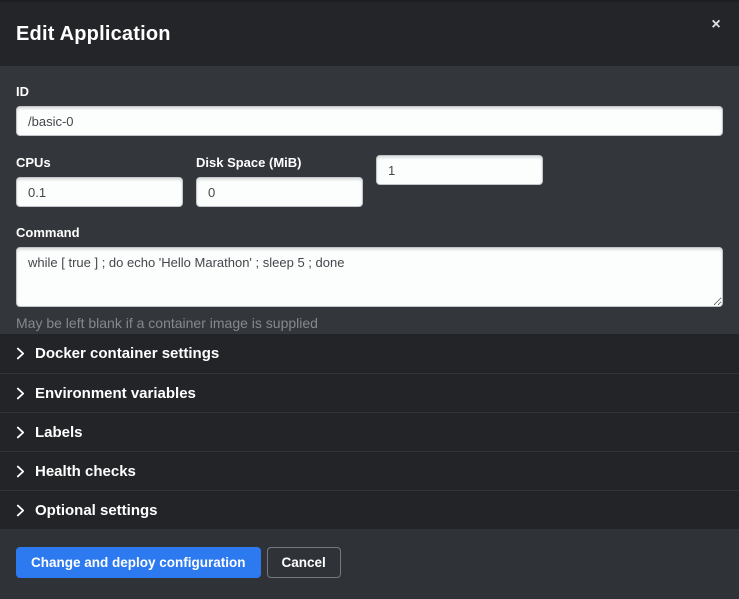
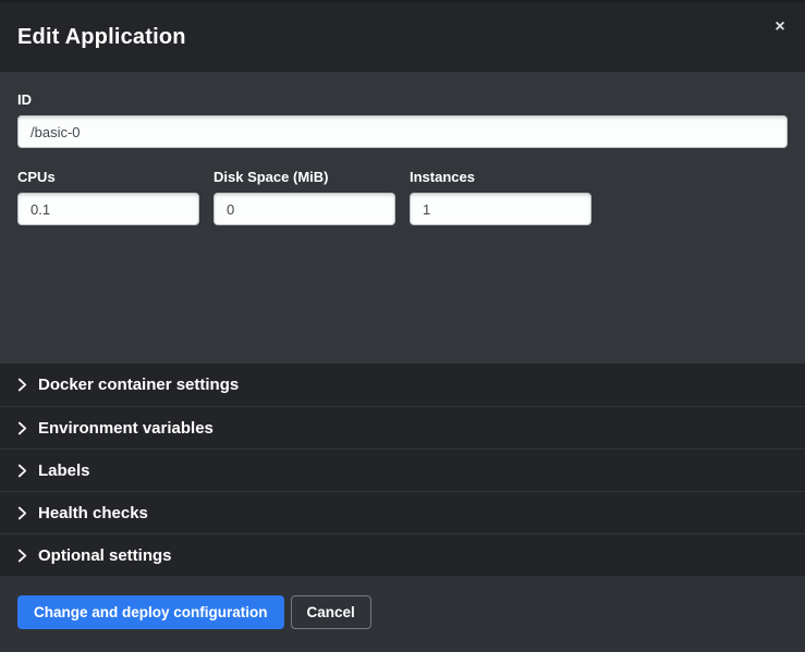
  Edit Application
  ×
  ID
  /basic-0
  CPUs
  0.1
  Disk Space (MiB)
  0
+ Instances
  1
- Command
- while [ true ] ; do echo 'Hello Marathon' ; sleep 5 ; done
- May be left blank if a container image is supplied
  Docker container settings
  Environment variables
  Labels
  Health checks
  Optional settings
  Change and deploy configuration
  Cancel
